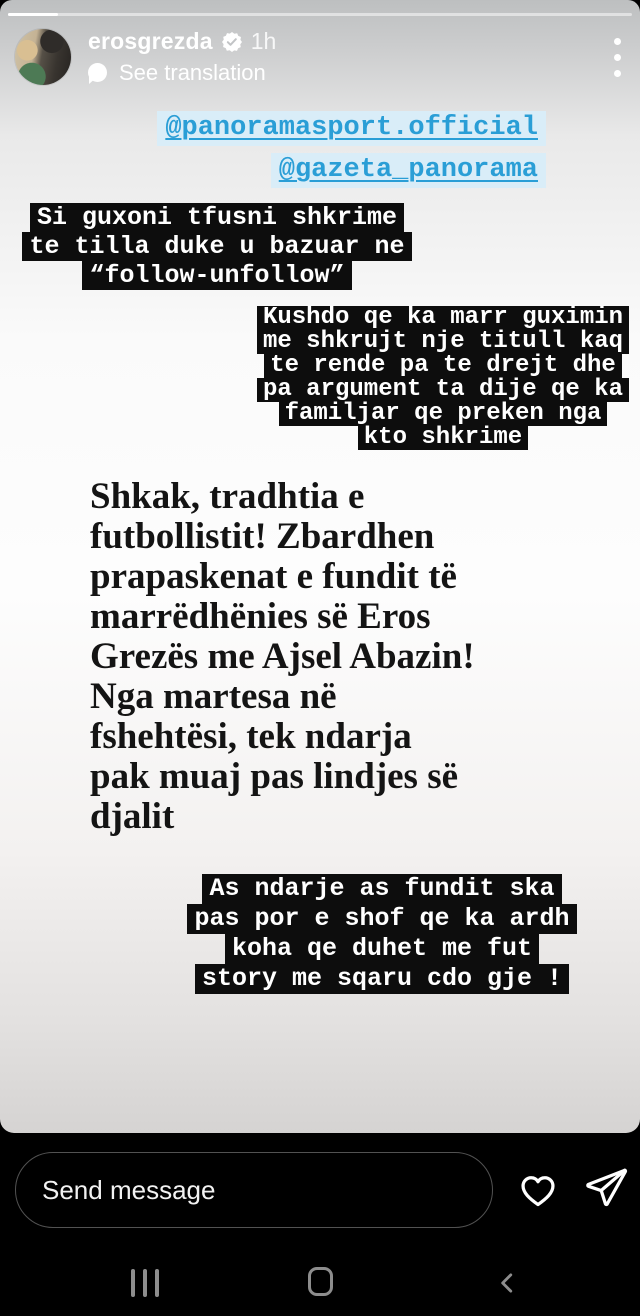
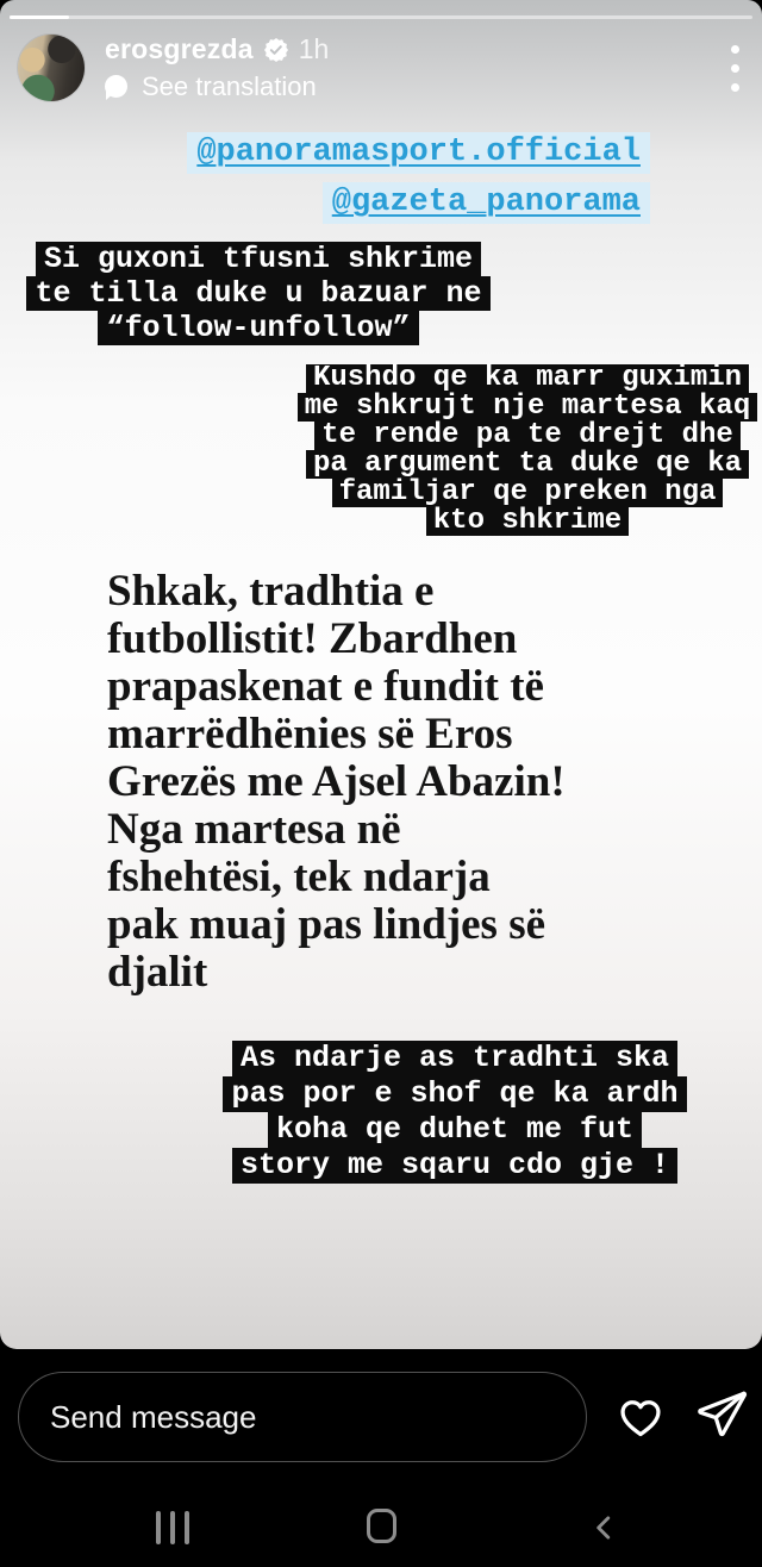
  erosgrezda
  1h
  See translation
  @panoramasport.official
  @gazeta_panorama
  Si guxoni tfusni shkrime
  te tilla duke u bazuar ne
  “follow-unfollow”
  Kushdo qe ka marr guximin
- me shkrujt nje titull kaq
+ me shkrujt nje martesa kaq
  te rende pa te drejt dhe
- pa argument ta dije qe ka
+ pa argument ta duke qe ka
  familjar qe preken nga
  kto shkrime
  Shkak, tradhtia e
  futbollistit! Zbardhen
  prapaskenat e fundit të
  marrëdhënies së Eros
  Grezës me Ajsel Abazin!
  Nga martesa në
  fshehtësi, tek ndarja
  pak muaj pas lindjes së
  djalit
- As ndarje as fundit ska
+ As ndarje as tradhti ska
  pas por e shof qe ka ardh
  koha qe duhet me fut
  story me sqaru cdo gje !
  Send message
